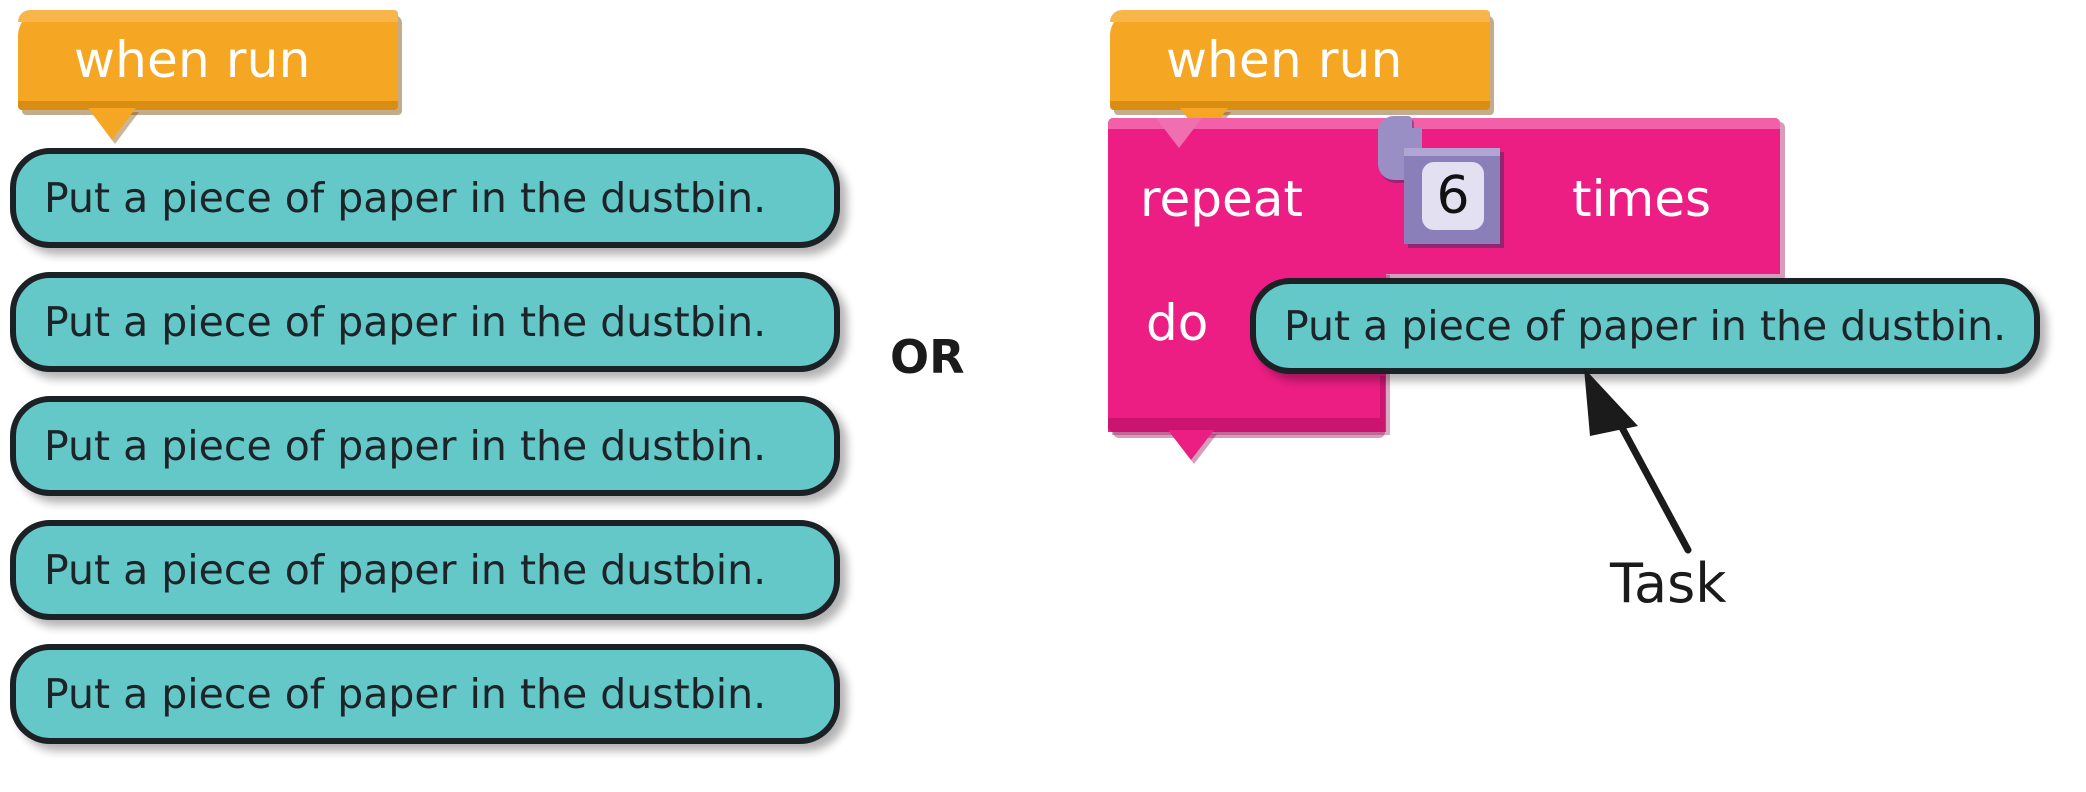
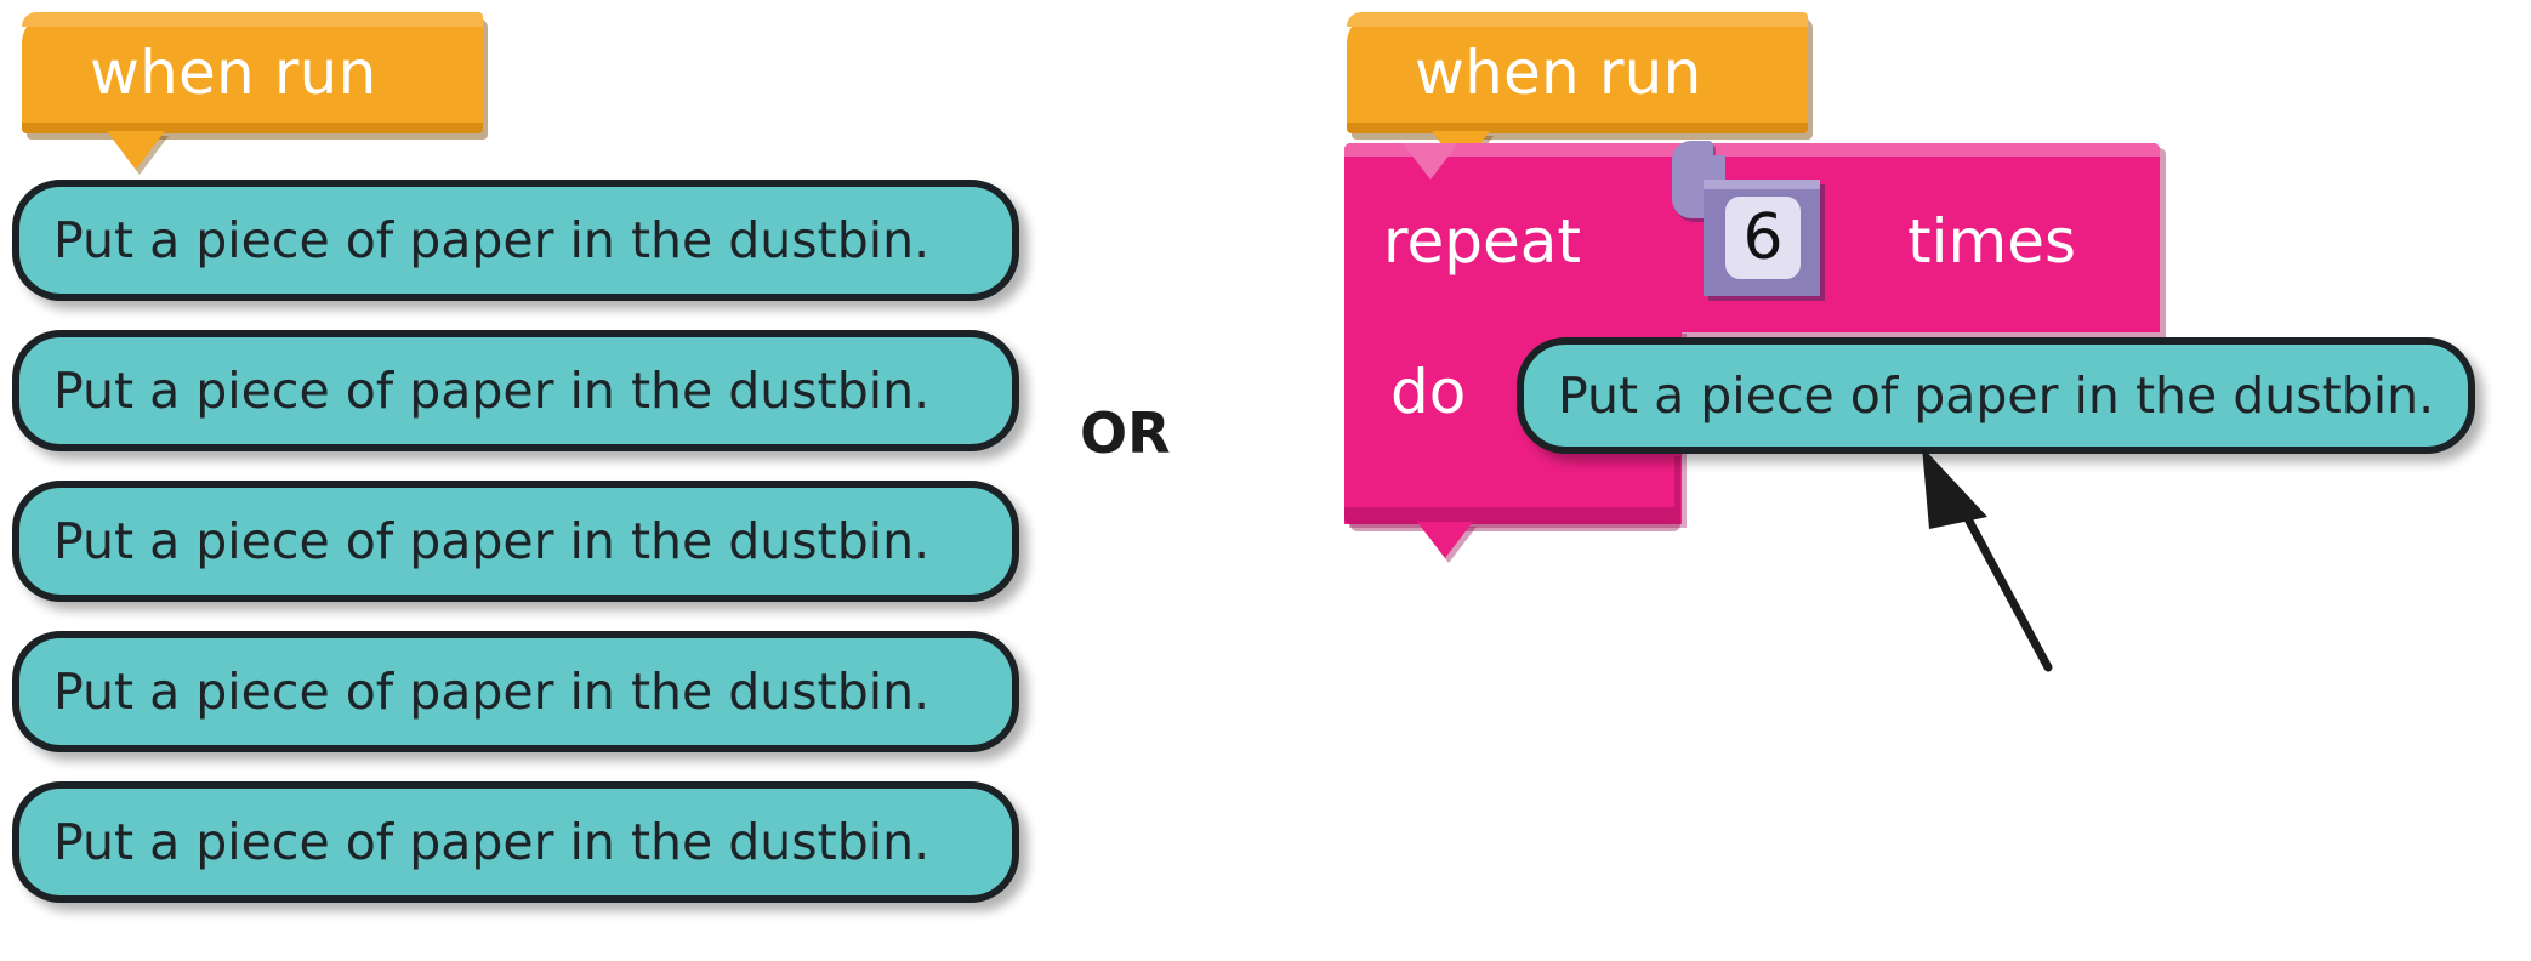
  when run
  Put a piece of paper in the dustbin.
  Put a piece of paper in the dustbin.
  Put a piece of paper in the dustbin.
  Put a piece of paper in the dustbin.
  Put a piece of paper in the dustbin.
  OR
  when run
  repeat
  6
  times
  do
  Put a piece of paper in the dustbin.
- Task
